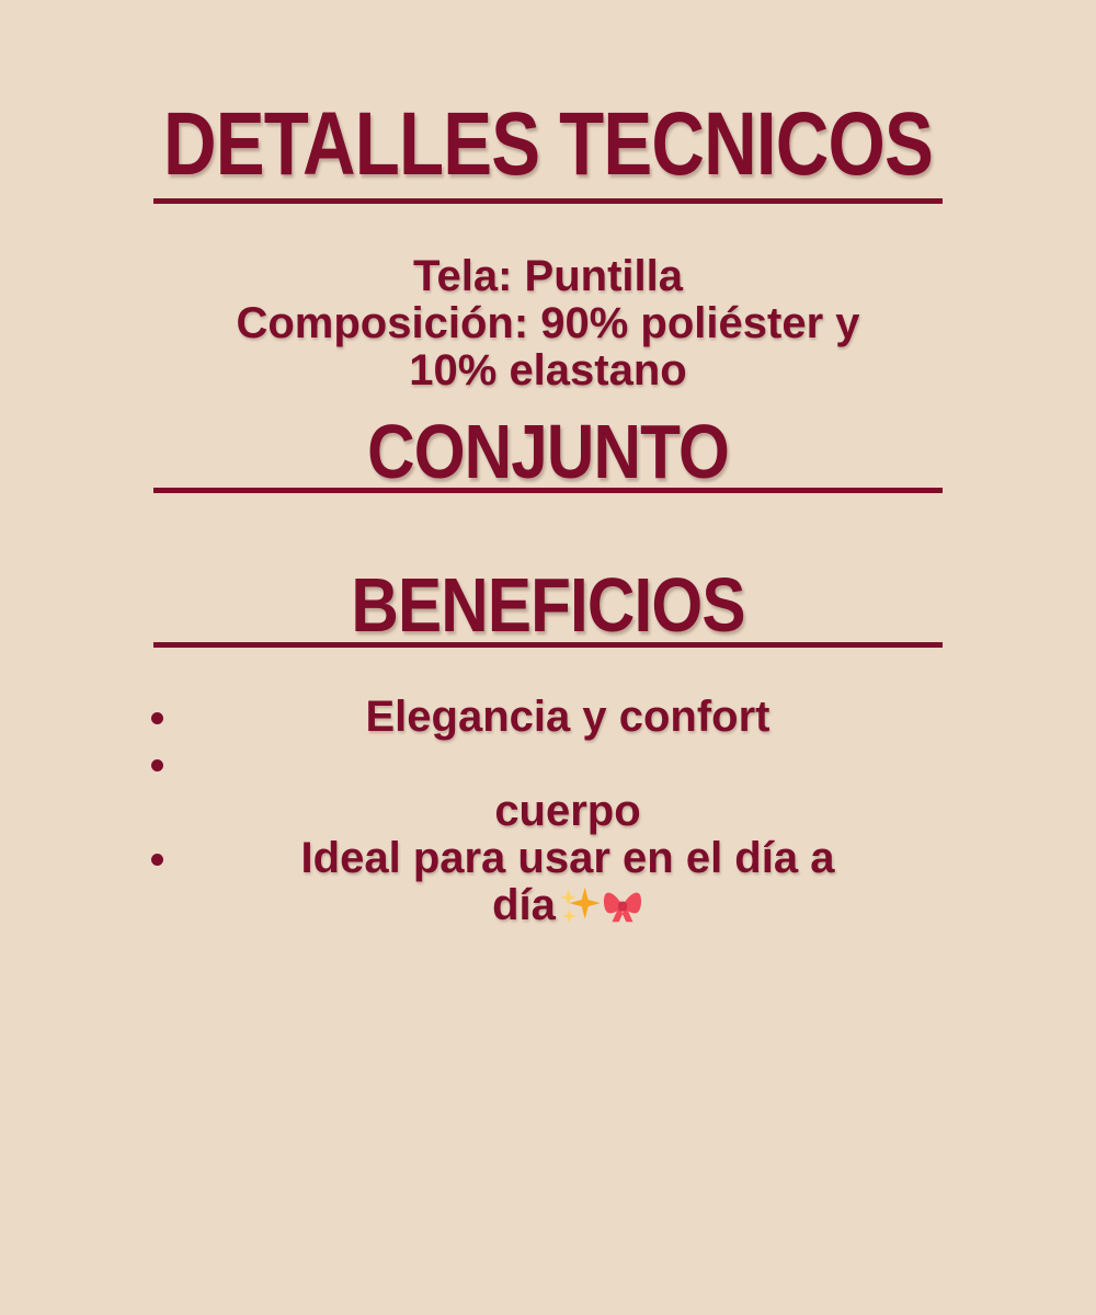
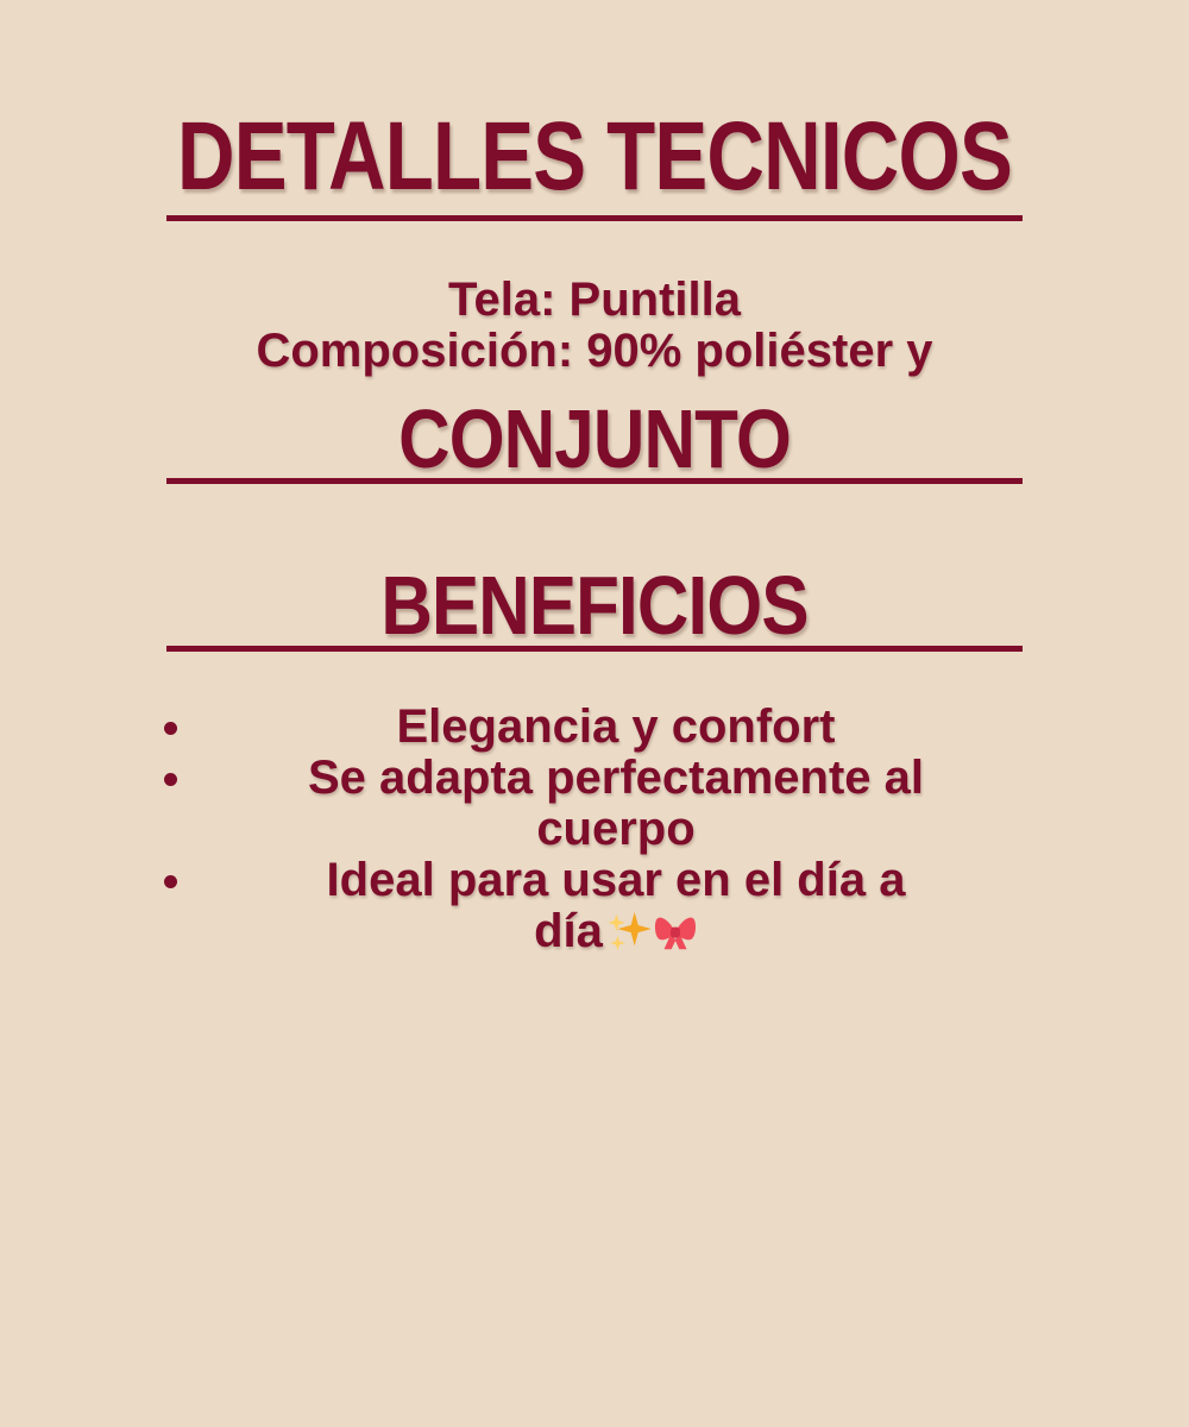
  DETALLES TECNICOS
  Tela: Puntilla
  Composición: 90% poliéster y
- 10% elastano
  CONJUNTO
  BENEFICIOS
  Elegancia y confort
+ Se adapta perfectamente al
  cuerpo
  Ideal para usar en el día a
  día
